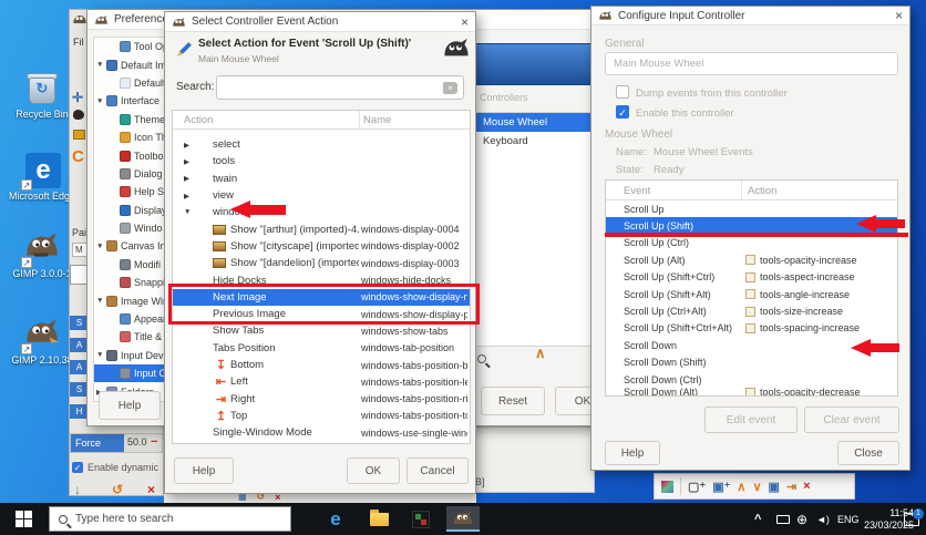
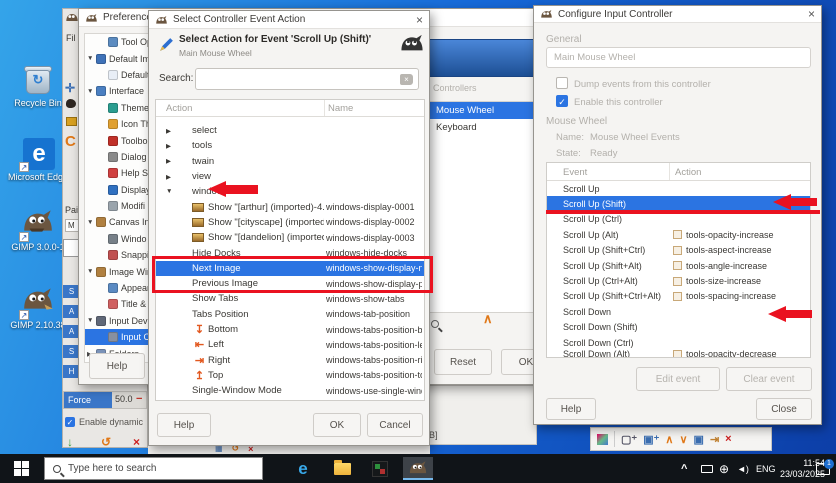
  ↻
  Recycle Bin
  e
  ↗
  Microsoft Edg
  ↗
  GIMP 3.0.0-
  ↗
  GIMP 2.10.3
  Fil
  ✛
  C
  Pai
  M
  S
  A
  A
  S
  H
  Force
  50.0
  −
  ✓
  Enable dynamic
  ↓
  ↺
  ×
  B]
  ▦
  ↺
  ×
  ▢⁺
  ▣⁺
  ∧
  ∨
  ▣
  ⇥
  ×
  Preferenc
  Default Im
  Defaul
  Interface
  Theme
  Icon T
  Toolbo
  Dialog
  Help S
  Displa
- Windo
+ Modifi
  Canvas I
- Modifi
+ Windo
  Snapp
  Image Wi
  Appea
  Title &
  Input Dev
  Input C
  Help
  Controllers
  Mouse Wheel
  Keyboard
  ∧
  Reset
  OK
  Select Controller Event Action
  ×
  Select Action for Event 'Scroll Up (Shift)'
  Main Mouse Wheel
  Search:
  ×
  Action
  Name
  select
  tools
  twain
  view
  window
  Show "[arthur] (imported)-4.
- windows-display-0004
+ windows-display-0001
  Show "[cityscape] (imported
  windows-display-0002
  Show "[dandelion] (importe
  windows-display-0003
  Hide Docks
  windows-hide-docks
  Next Image
  windows-show-display-n
  Previous Image
  windows-show-display-p
  Show Tabs
  windows-show-tabs
  Tabs Position
  windows-tab-position
  ↧
  Bottom
  windows-tabs-position-b
  ⇤
  Left
  windows-tabs-position-l
  ⇥
  Right
  windows-tabs-position-ri
  ↥
  Top
  windows-tabs-position-t
  Single-Window Mode
  windows-use-single-win
  Help
  OK
  Cancel
  Configure Input Controller
  ×
  General
  Main Mouse Wheel
  Dump events from this controller
  ✓
  Enable this controller
  Mouse Wheel
  Name:
  Mouse Wheel Events
  State:
  Ready
  Event
  Action
  Scroll Up
  Scroll Up (Shift)
  Scroll Up (Ctrl)
  Scroll Up (Alt)
  tools-opacity-increase
  Scroll Up (Shift+Ctrl)
  tools-aspect-increase
  Scroll Up (Shift+Alt)
  tools-angle-increase
  Scroll Up (Ctrl+Alt)
  tools-size-increase
  Scroll Up (Shift+Ctrl+Alt)
  tools-spacing-increase
  Scroll Down
  Scroll Down (Shift)
  Scroll Down (Ctrl)
  Scroll Down (Alt)
  tools-opacity-decrease
  Edit event
  Clear event
  Help
  Close
  Type here to search
  e
  ^
  ⊕
  ◄)
  ENG
  11:54
  23/03/2025
